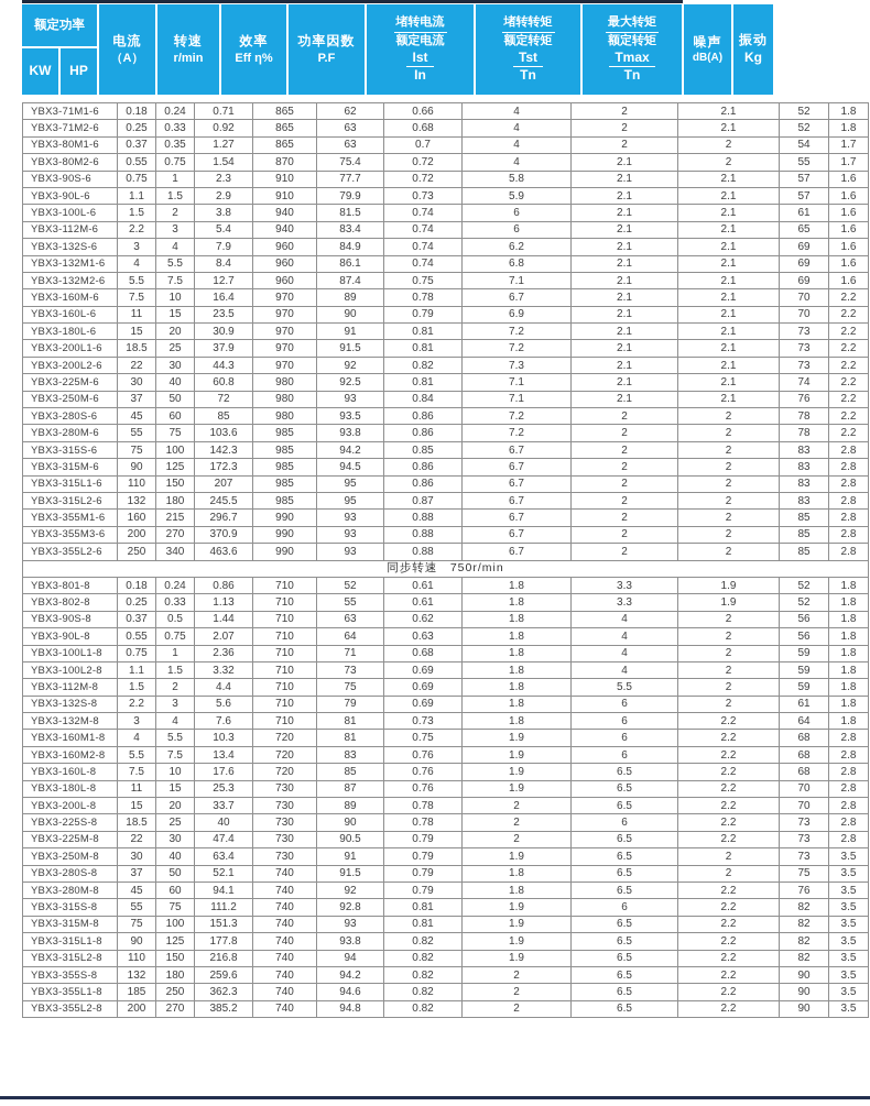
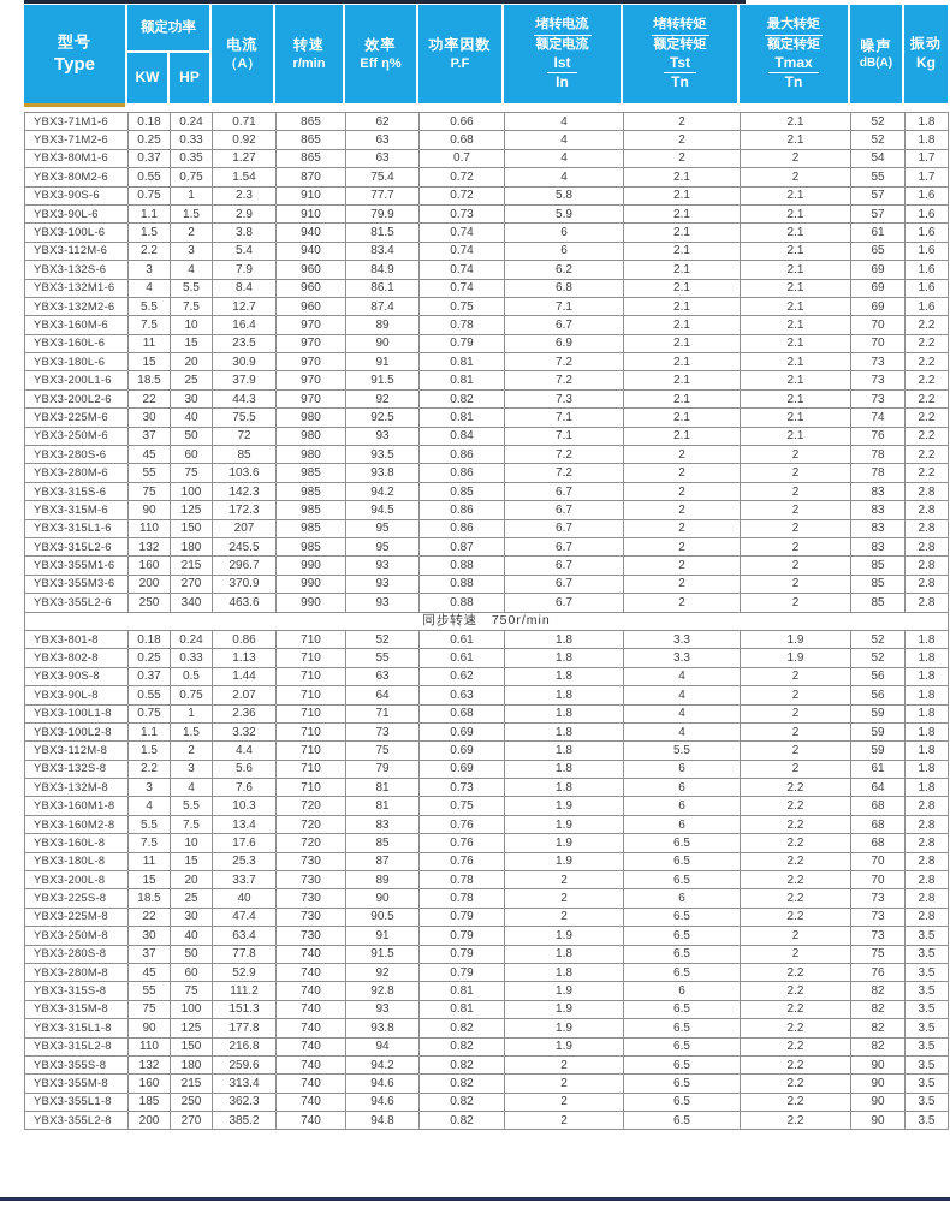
+ 型号
+ Type
  额定功率
  KW
  HP
  电流
  （A）
  转速
  r/min
  效率
  Eff η%
  功率因数
  P.F
  堵转电流
  额定电流
  Ist
  In
  堵转转矩
  额定转矩
  Tst
  Tn
  最大转矩
  额定转矩
  Tmax
  Tn
  噪声
  dB(A)
  振动
  Kg
  YBX3-71M1-6	0.18	0.24	0.71	865	62	0.66	4	2	2.1	52	1.8
  YBX3-71M2-6	0.25	0.33	0.92	865	63	0.68	4	2	2.1	52	1.8
  YBX3-80M1-6	0.37	0.35	1.27	865	63	0.7	4	2	2	54	1.7
  YBX3-80M2-6	0.55	0.75	1.54	870	75.4	0.72	4	2.1	2	55	1.7
  YBX3-90S-6	0.75	1	2.3	910	77.7	0.72	5.8	2.1	2.1	57	1.6
  YBX3-90L-6	1.1	1.5	2.9	910	79.9	0.73	5.9	2.1	2.1	57	1.6
  YBX3-100L-6	1.5	2	3.8	940	81.5	0.74	6	2.1	2.1	61	1.6
  YBX3-112M-6	2.2	3	5.4	940	83.4	0.74	6	2.1	2.1	65	1.6
  YBX3-132S-6	3	4	7.9	960	84.9	0.74	6.2	2.1	2.1	69	1.6
  YBX3-132M1-6	4	5.5	8.4	960	86.1	0.74	6.8	2.1	2.1	69	1.6
  YBX3-132M2-6	5.5	7.5	12.7	960	87.4	0.75	7.1	2.1	2.1	69	1.6
  YBX3-160M-6	7.5	10	16.4	970	89	0.78	6.7	2.1	2.1	70	2.2
  YBX3-160L-6	11	15	23.5	970	90	0.79	6.9	2.1	2.1	70	2.2
  YBX3-180L-6	15	20	30.9	970	91	0.81	7.2	2.1	2.1	73	2.2
  YBX3-200L1-6	18.5	25	37.9	970	91.5	0.81	7.2	2.1	2.1	73	2.2
  YBX3-200L2-6	22	30	44.3	970	92	0.82	7.3	2.1	2.1	73	2.2
- YBX3-225M-6	30	40	60.8	980	92.5	0.81	7.1	2.1	2.1	74	2.2
+ YBX3-225M-6	30	40	75.5	980	92.5	0.81	7.1	2.1	2.1	74	2.2
  YBX3-250M-6	37	50	72	980	93	0.84	7.1	2.1	2.1	76	2.2
  YBX3-280S-6	45	60	85	980	93.5	0.86	7.2	2	2	78	2.2
  YBX3-280M-6	55	75	103.6	985	93.8	0.86	7.2	2	2	78	2.2
  YBX3-315S-6	75	100	142.3	985	94.2	0.85	6.7	2	2	83	2.8
  YBX3-315M-6	90	125	172.3	985	94.5	0.86	6.7	2	2	83	2.8
  YBX3-315L1-6	110	150	207	985	95	0.86	6.7	2	2	83	2.8
  YBX3-315L2-6	132	180	245.5	985	95	0.87	6.7	2	2	83	2.8
  YBX3-355M1-6	160	215	296.7	990	93	0.88	6.7	2	2	85	2.8
  YBX3-355M3-6	200	270	370.9	990	93	0.88	6.7	2	2	85	2.8
  YBX3-355L2-6	250	340	463.6	990	93	0.88	6.7	2	2	85	2.8
  同步转速 750r/min
  YBX3-801-8	0.18	0.24	0.86	710	52	0.61	1.8	3.3	1.9	52	1.8
  YBX3-802-8	0.25	0.33	1.13	710	55	0.61	1.8	3.3	1.9	52	1.8
  YBX3-90S-8	0.37	0.5	1.44	710	63	0.62	1.8	4	2	56	1.8
  YBX3-90L-8	0.55	0.75	2.07	710	64	0.63	1.8	4	2	56	1.8
  YBX3-100L1-8	0.75	1	2.36	710	71	0.68	1.8	4	2	59	1.8
  YBX3-100L2-8	1.1	1.5	3.32	710	73	0.69	1.8	4	2	59	1.8
  YBX3-112M-8	1.5	2	4.4	710	75	0.69	1.8	5.5	2	59	1.8
  YBX3-132S-8	2.2	3	5.6	710	79	0.69	1.8	6	2	61	1.8
  YBX3-132M-8	3	4	7.6	710	81	0.73	1.8	6	2.2	64	1.8
  YBX3-160M1-8	4	5.5	10.3	720	81	0.75	1.9	6	2.2	68	2.8
  YBX3-160M2-8	5.5	7.5	13.4	720	83	0.76	1.9	6	2.2	68	2.8
  YBX3-160L-8	7.5	10	17.6	720	85	0.76	1.9	6.5	2.2	68	2.8
  YBX3-180L-8	11	15	25.3	730	87	0.76	1.9	6.5	2.2	70	2.8
  YBX3-200L-8	15	20	33.7	730	89	0.78	2	6.5	2.2	70	2.8
  YBX3-225S-8	18.5	25	40	730	90	0.78	2	6	2.2	73	2.8
  YBX3-225M-8	22	30	47.4	730	90.5	0.79	2	6.5	2.2	73	2.8
  YBX3-250M-8	30	40	63.4	730	91	0.79	1.9	6.5	2	73	3.5
- YBX3-280S-8	37	50	52.1	740	91.5	0.79	1.8	6.5	2	75	3.5
+ YBX3-280S-8	37	50	77.8	740	91.5	0.79	1.8	6.5	2	75	3.5
- YBX3-280M-8	45	60	94.1	740	92	0.79	1.8	6.5	2.2	76	3.5
+ YBX3-280M-8	45	60	52.9	740	92	0.79	1.8	6.5	2.2	76	3.5
  YBX3-315S-8	55	75	111.2	740	92.8	0.81	1.9	6	2.2	82	3.5
  YBX3-315M-8	75	100	151.3	740	93	0.81	1.9	6.5	2.2	82	3.5
  YBX3-315L1-8	90	125	177.8	740	93.8	0.82	1.9	6.5	2.2	82	3.5
  YBX3-315L2-8	110	150	216.8	740	94	0.82	1.9	6.5	2.2	82	3.5
  YBX3-355S-8	132	180	259.6	740	94.2	0.82	2	6.5	2.2	90	3.5
+ YBX3-355M-8	160	215	313.4	740	94.6	0.82	2	6.5	2.2	90	3.5
  YBX3-355L1-8	185	250	362.3	740	94.6	0.82	2	6.5	2.2	90	3.5
  YBX3-355L2-8	200	270	385.2	740	94.8	0.82	2	6.5	2.2	90	3.5
